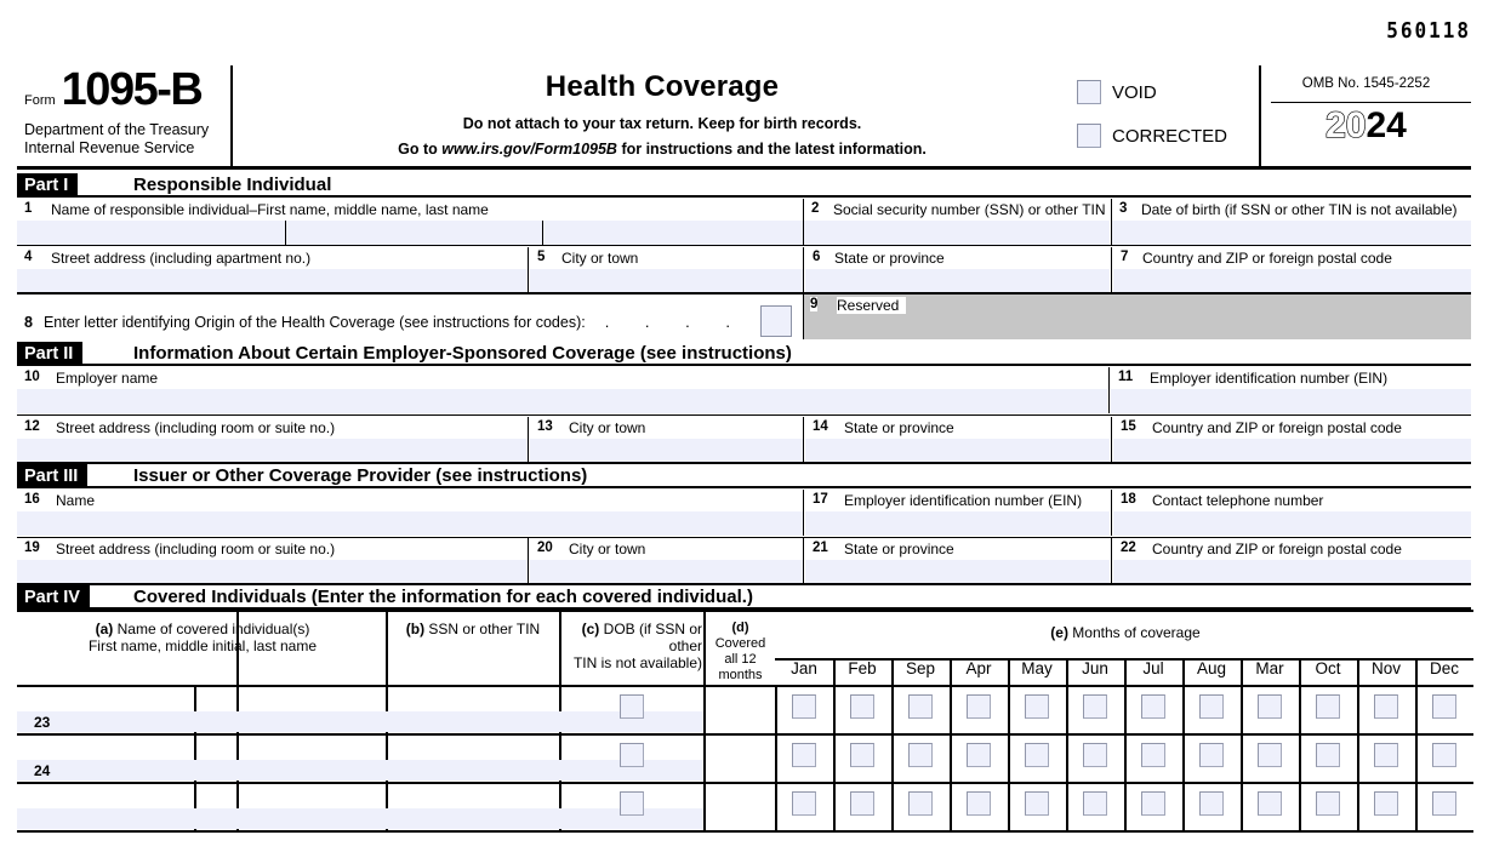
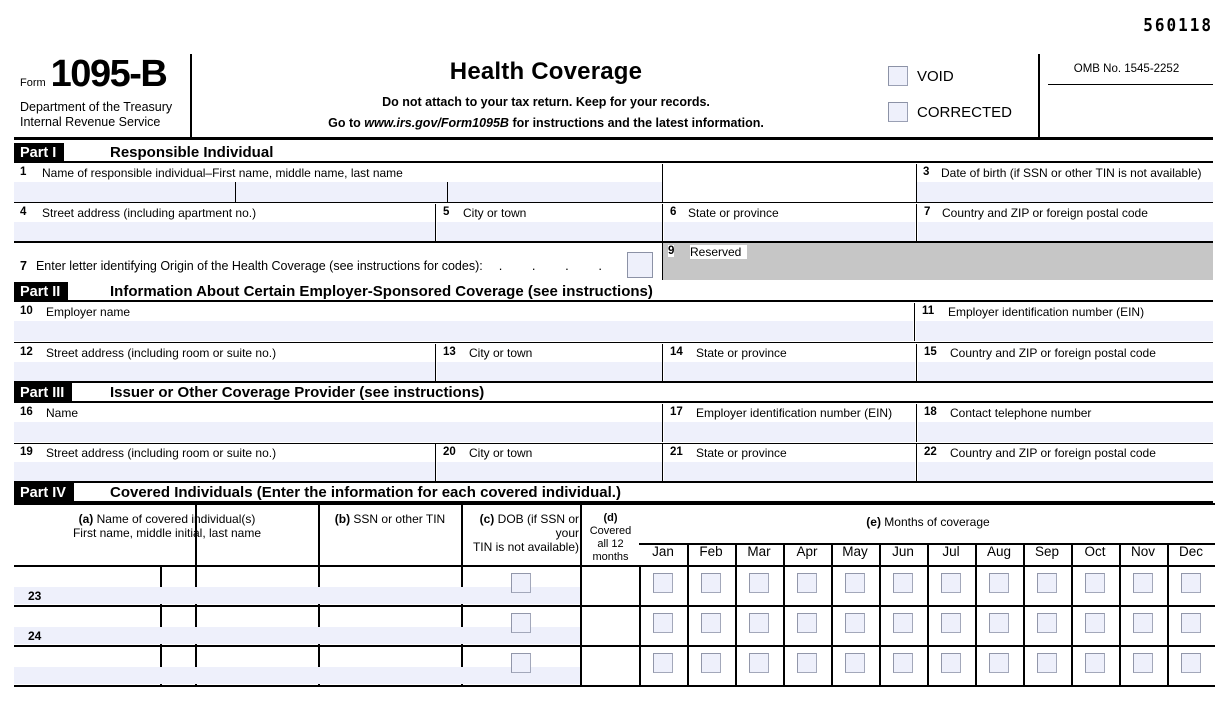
  560118
  Form
  1095-B
  Department of the Treasury
  Internal Revenue Service
  Health Coverage
- Do not attach to your tax return. Keep for birth records.
+ Do not attach to your tax return. Keep for your records.
  Go to www.irs.gov/Form1095B for instructions and the latest information.
  VOID
  CORRECTED
  OMB No. 1545-2252
- 2024
  Part I
  Responsible Individual
  1
  Name of responsible individual–First name, middle name, last name
- 2
- Social security number (SSN) or other TIN
  3
  Date of birth (if SSN or other TIN is not available)
  4
  Street address (including apartment no.)
  5
  City or town
  6
  State or province
  7
  Country and ZIP or foreign postal code
- 8 Enter letter identifying Origin of the Health Coverage (see instructions for codes): . . . .
+ 7 Enter letter identifying Origin of the Health Coverage (see instructions for codes): . . . .
  9
  Reserved
  Part II
  Information About Certain Employer-Sponsored Coverage (see instructions)
  10
  Employer name
  11
  Employer identification number (EIN)
  12
  Street address (including room or suite no.)
  13
  City or town
  14
  State or province
  15
  Country and ZIP or foreign postal code
  Part III
  Issuer or Other Coverage Provider (see instructions)
  16
  Name
  17
  Employer identification number (EIN)
  18
  Contact telephone number
  19
  Street address (including room or suite no.)
  20
  City or town
  21
  State or province
  22
  Country and ZIP or foreign postal code
  Part IV
  Covered Individuals (Enter the information for each covered individual.)
  (a) Name of covered individual(s)
  First name, middle initil, last name
  (b) SSN or other TIN
- (c) DOB (if SSN or other
+ (c) DOB (if SSN or your
  TIN is not available)
  (d) Covered
  all 12 months
  (e) Months of coverage
  Jan
  Feb
- Sep
+ Mar
  Apr
  May
  Jun
  Jul
  Aug
- Mar
+ Sep
  Oct
  Nov
  Dec
  23
  24
